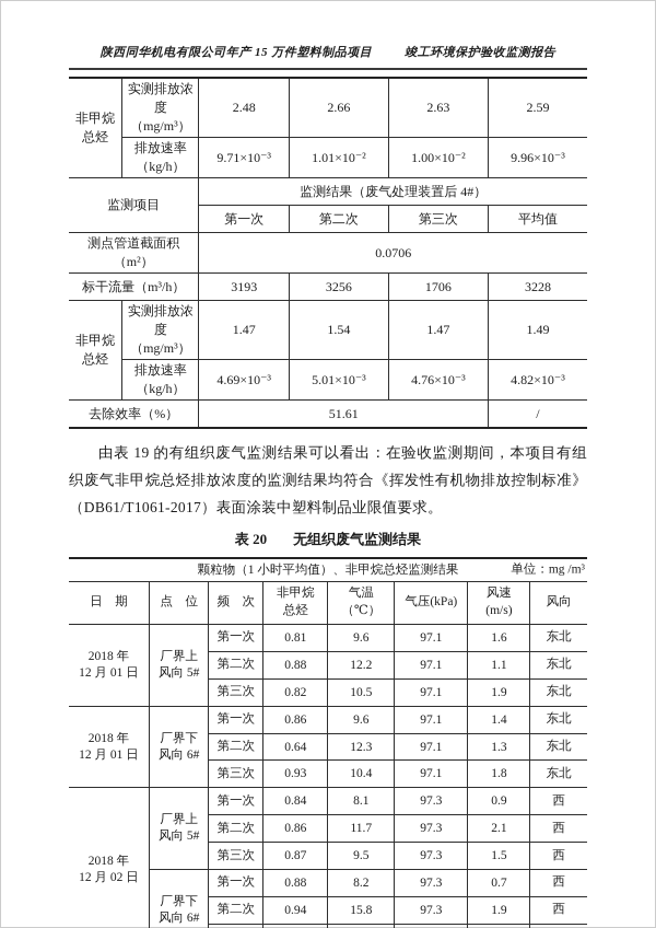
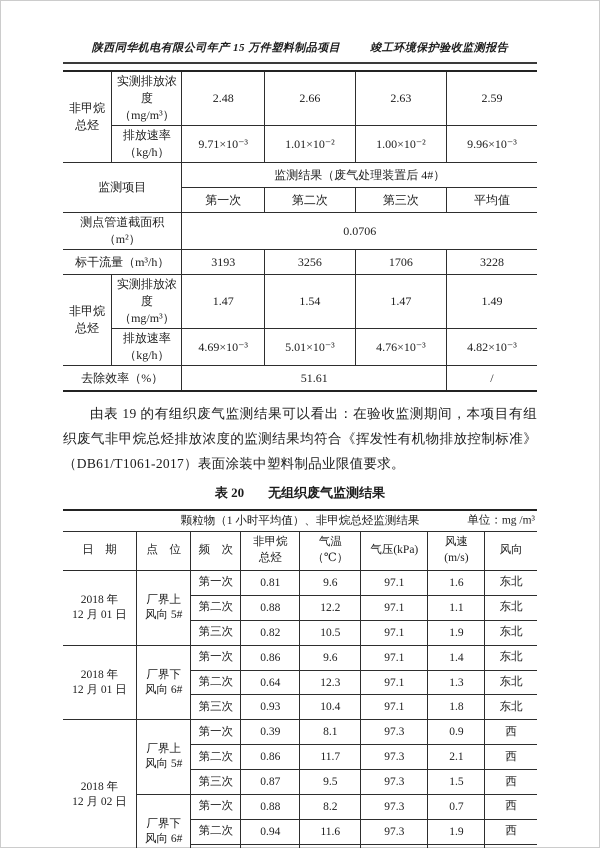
  陕西同华机电有限公司年产 15 万件塑料制品项目
  竣工环境保护验收监测报告
  非甲烷 总烃	实测排放浓度（mg/m³）	2.48	2.66	2.63	2.59
  排放速率 （kg/h）	9.71×10⁻³	1.01×10⁻²	1.00×10⁻²	9.96×10⁻³
  监测项目	监测结果（废气处理装置后 4#）
  第一次	第二次	第三次	平均值
  测点管道截面积（m²）	0.0706
  标干流量（m³/h）	3193	3256	1706	3228
  非甲烷 总烃	实测排放浓度（mg/m³）	1.47	1.54	1.47	1.49
  排放速率 （kg/h）	4.69×10⁻³	5.01×10⁻³	4.76×10⁻³	4.82×10⁻³
  去除效率（%）	51.61	/
  由表 19 的有组织废气监测结果可以看出：在验收监测期间，本项目有组织废气非甲烷总烃排放浓度的监测结果均符合《挥发性有机物排放控制标准》（DB61/T1061-2017）表面涂装中塑料制品业限值要求。
  表 20 无组织废气监测结果
  颗粒物（1 小时平均值）、非甲烷总烃监测结果 单位：mg /m³
  日 期	点 位	频 次	非甲烷 总烃	气温 （℃）	气压(kPa)	风速 (m/s)	风向
  2018 年 12 月 01 日	厂界上 风向 5#	第一次	0.81	9.6	97.1	1.6	东北
  第二次	0.88	12.2	97.1	1.1	东北
  第三次	0.82	10.5	97.1	1.9	东北
  2018 年 12 月 01 日	厂界下 风向 6#	第一次	0.86	9.6	97.1	1.4	东北
  第二次	0.64	12.3	97.1	1.3	东北
  第三次	0.93	10.4	97.1	1.8	东北
- 2018 年 12 月 02 日	厂界上 风向 5#	第一次	0.84	8.1	97.3	0.9	西
+ 2018 年 12 月 02 日	厂界上 风向 5#	第一次	0.39	8.1	97.3	0.9	西
  第二次	0.86	11.7	97.3	2.1	西
  第三次	0.87	9.5	97.3	1.5	西
  厂界下 风向 6#	第一次	0.88	8.2	97.3	0.7	西
- 第二次	0.94	15.8	97.3	1.9	西
+ 第二次	0.94	11.6	97.3	1.9	西
